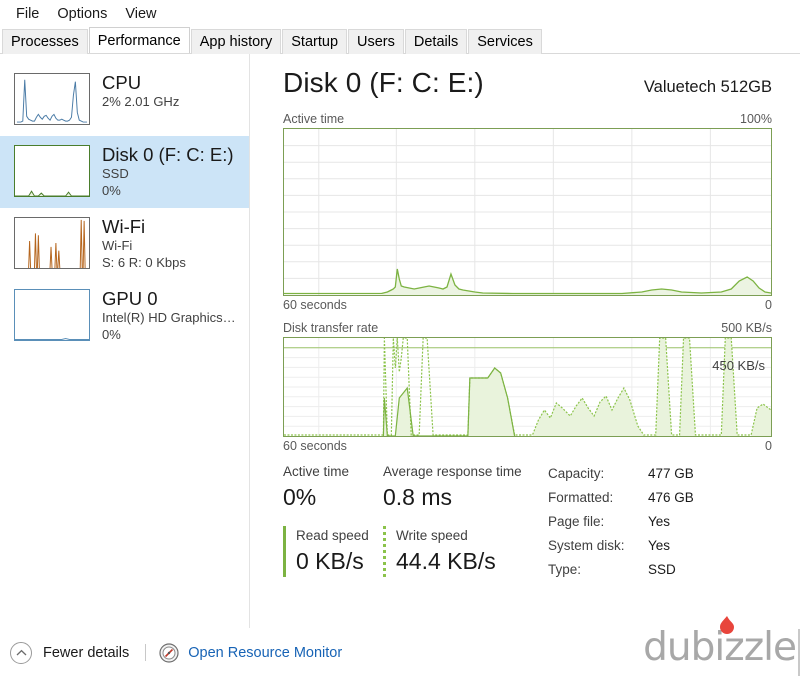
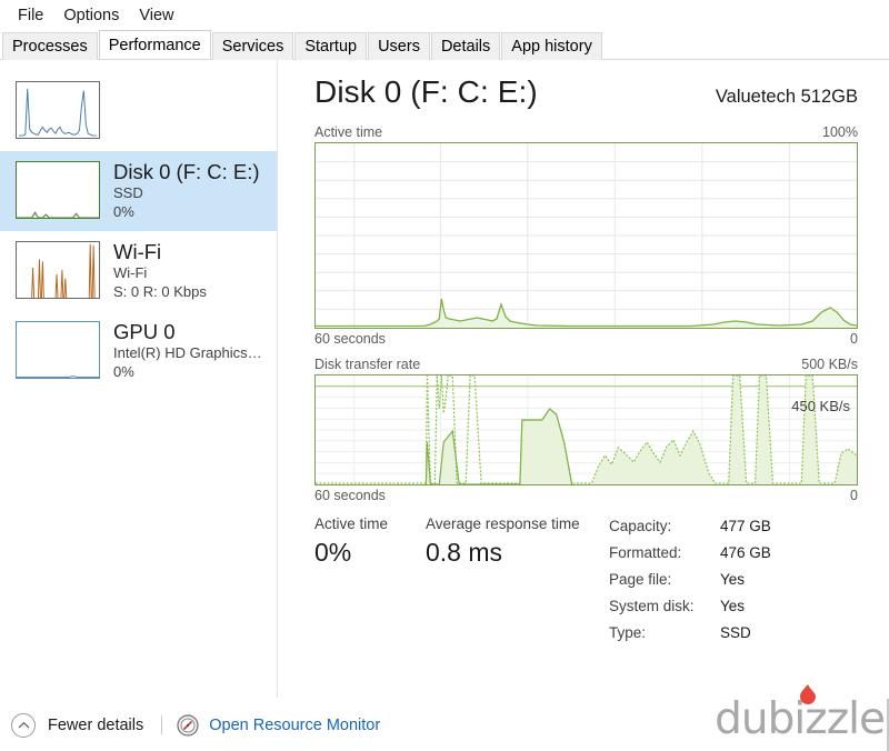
  File
  Options
  View
  Processes
  Performance
- App history
+ Services
  Startup
  Users
  Details
- Services
+ App history
- CPU
- 2% 2.01 GHz
  Disk 0 (F: C: E:)
  SSD
  0%
  Wi-Fi
  Wi-Fi
- S: 6 R: 0 Kbps
+ S: 0 R: 0 Kbps
  GPU 0
  Intel(R) HD Graphics 5..
  0%
  Disk 0 (F: C: E:)
  Valuetech 512GB
  Active time
  100%
  60 seconds
  0
  Disk transfer rate
  500 KB/s
  450 KB/s
  60 seconds
  0
  Active time
  0%
  Average response time
  0.8 ms
- Read speed
- 0 KB/s
- Write speed
- 44.4 KB/s
  Capacity:
  477 GB
  Formatted:
  476 GB
  Page file:
  Yes
  System disk:
  Yes
  Type:
  SSD
  Fewer details
  Open Resource Monitor
  dubizzle
